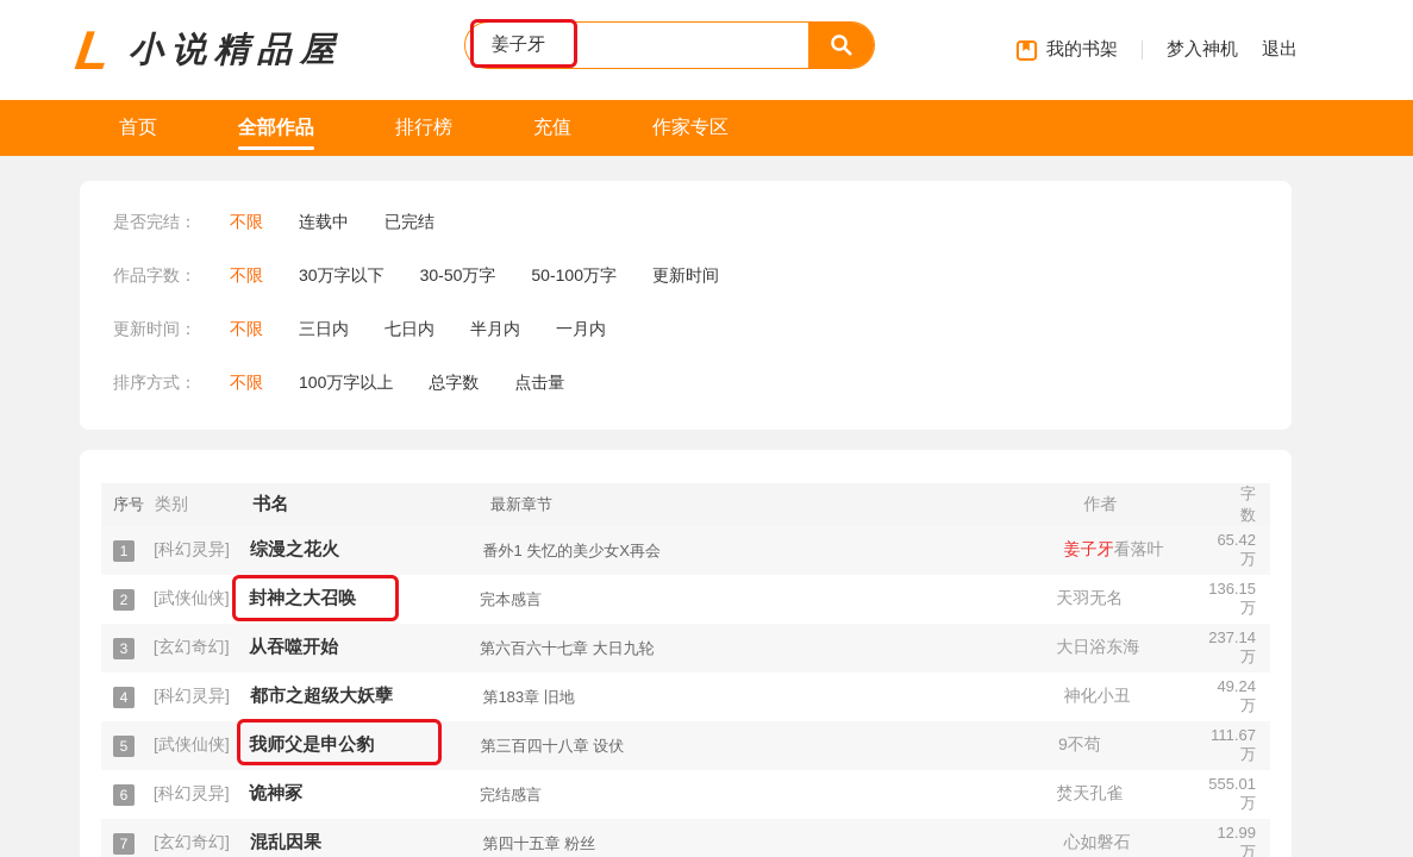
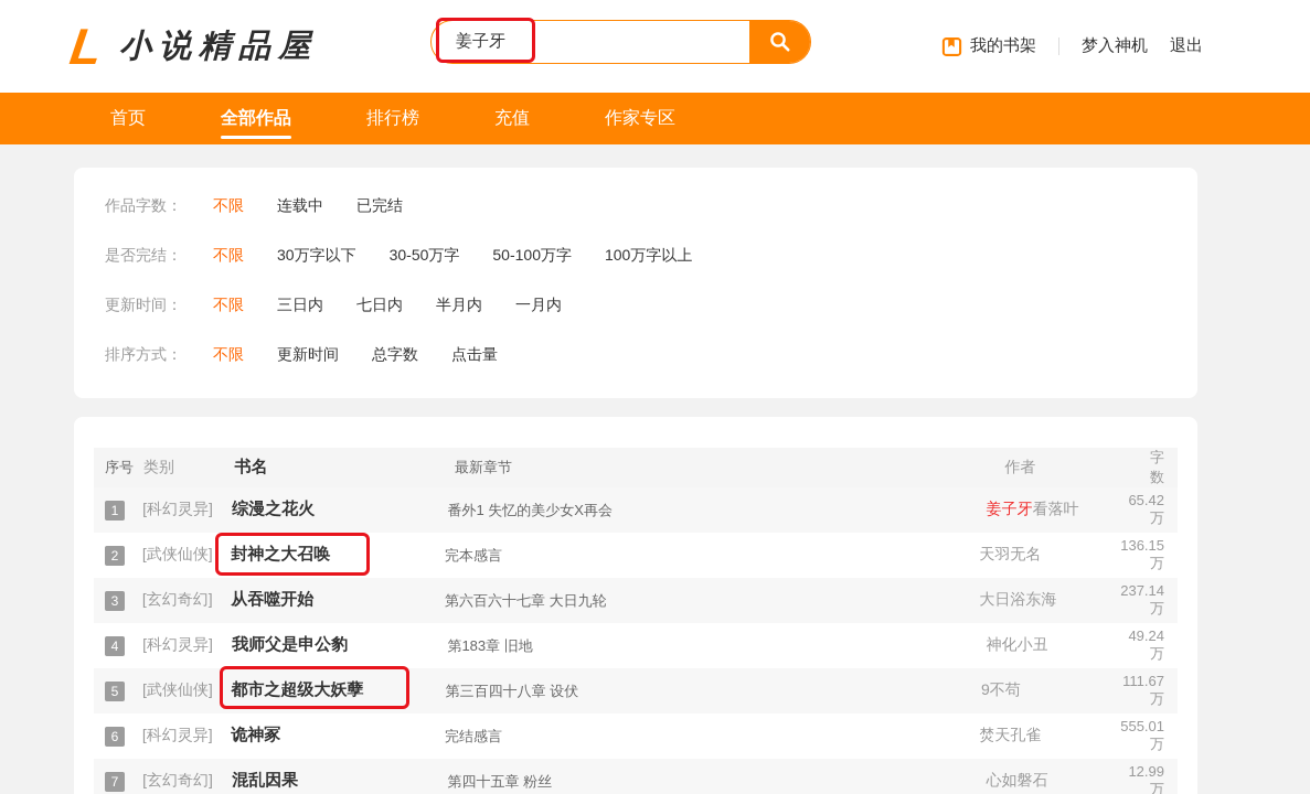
  小说精品屋
  姜子牙
  我的书架
  梦入神机
  退出
  首页
  全部作品
  排行榜
  充值
  作家专区
- 是否完结：
+ 作品字数：
  不限
  连载中
  已完结
- 作品字数：
+ 是否完结：
  不限
  30万字以下
  30-50万字
  50-100万字
- 更新时间
+ 100万字以上
  更新时间：
  不限
  三日内
  七日内
  半月内
  一月内
  排序方式：
  不限
- 100万字以上
+ 更新时间
  总字数
  点击量
  序号
  类别
  书名
  最新章节
  作者
  字数
  1
  [科幻灵异]
  综漫之花火
  番外1 失忆的美少女X再会
  姜子牙看落叶
  65.42万
  2
  [武侠仙侠]
  封神之大召唤
  完本感言
  天羽无名
  136.15万
  3
  [玄幻奇幻]
  从吞噬开始
  第六百六十七章 大日九轮
  大日浴东海
  237.14万
  4
  [科幻灵异]
- 都市之超级大妖孽
+ 我师父是申公豹
  第183章 旧地
  神化小丑
  49.24万
  5
  [武侠仙侠]
- 我师父是申公豹
+ 都市之超级大妖孽
  第三百四十八章 设伏
  9不苟
  111.67万
  6
  [科幻灵异]
  诡神冢
  完结感言
  焚天孔雀
  555.01万
  7
  [玄幻奇幻]
  混乱因果
  第四十五章 粉丝
  心如磐石
  12.99万
